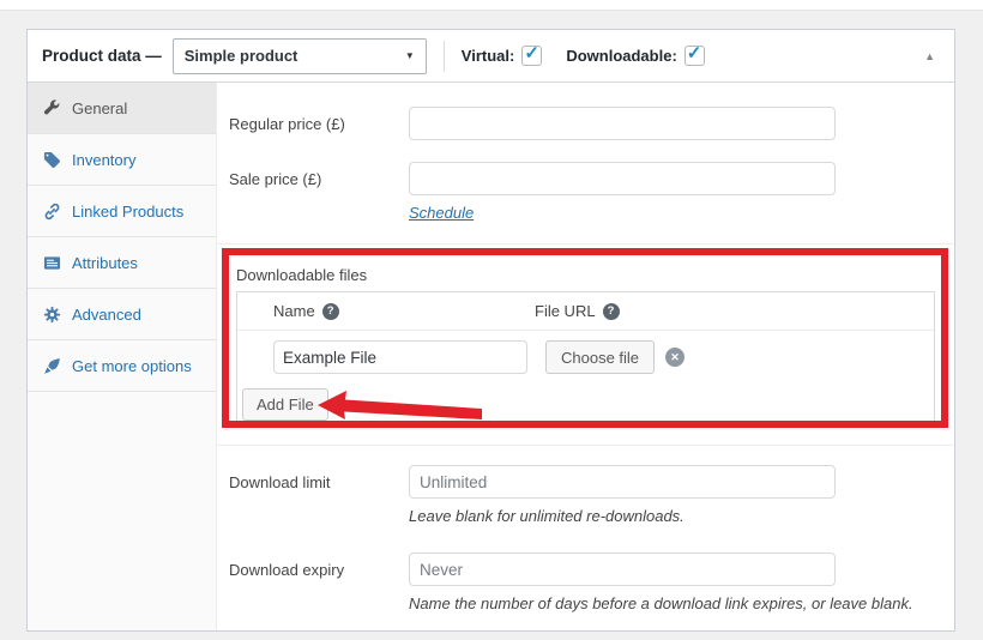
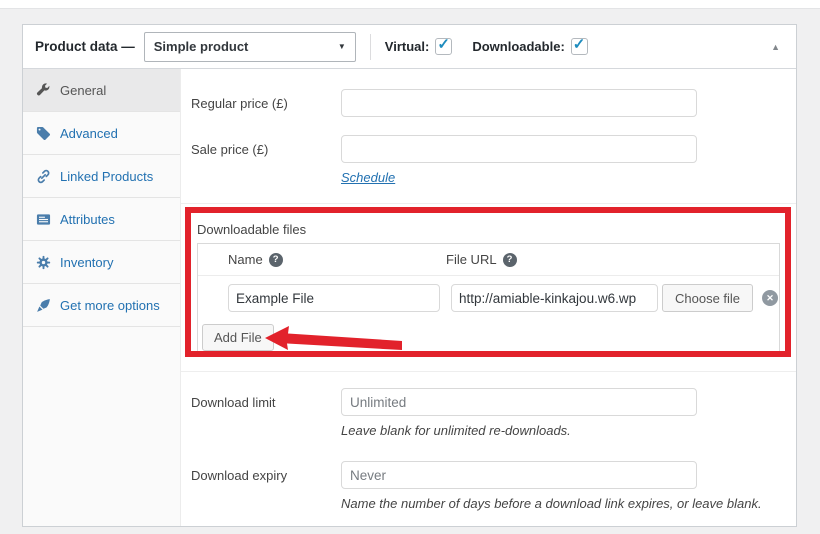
  Product data —
  Simple product
  ▼
  Virtual:
  ✓
  Downloadable:
  ✓
  ▲
  General
- Inventory
+ Advanced
  Linked Products
  Attributes
- Advanced
+ Inventory
  Get more options
  Regular price (£)
  Sale price (£)
  Schedule
  Downloadable files
  Name
  ?
  File URL
  ?
  Example File
+ http://amiable-kinkajou.w6.wp
  Choose file
  ✕
  Add File
  Download limit
  Unlimited
  Leave blank for unlimited re-downloads.
  Download expiry
  Never
  Name the number of days before a download link expires, or leave blank.
